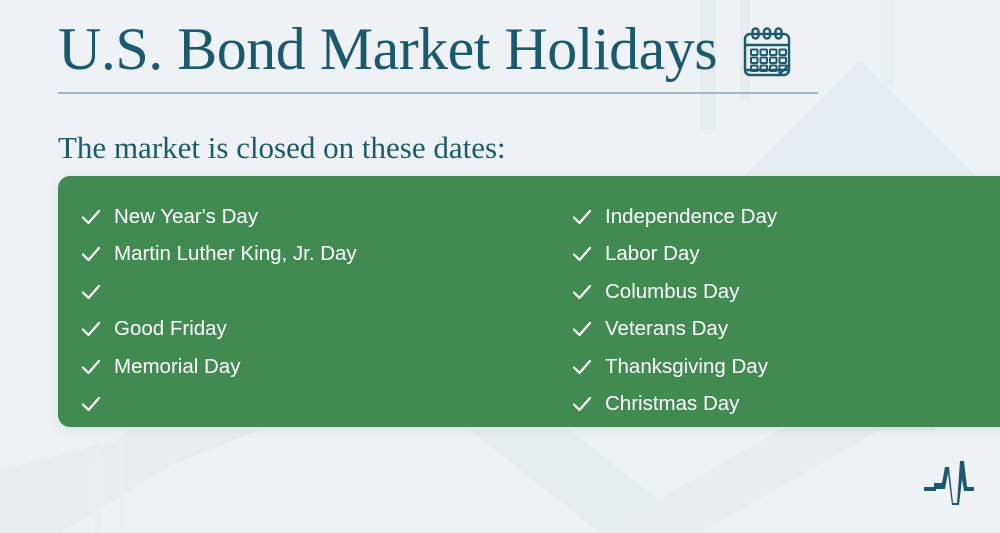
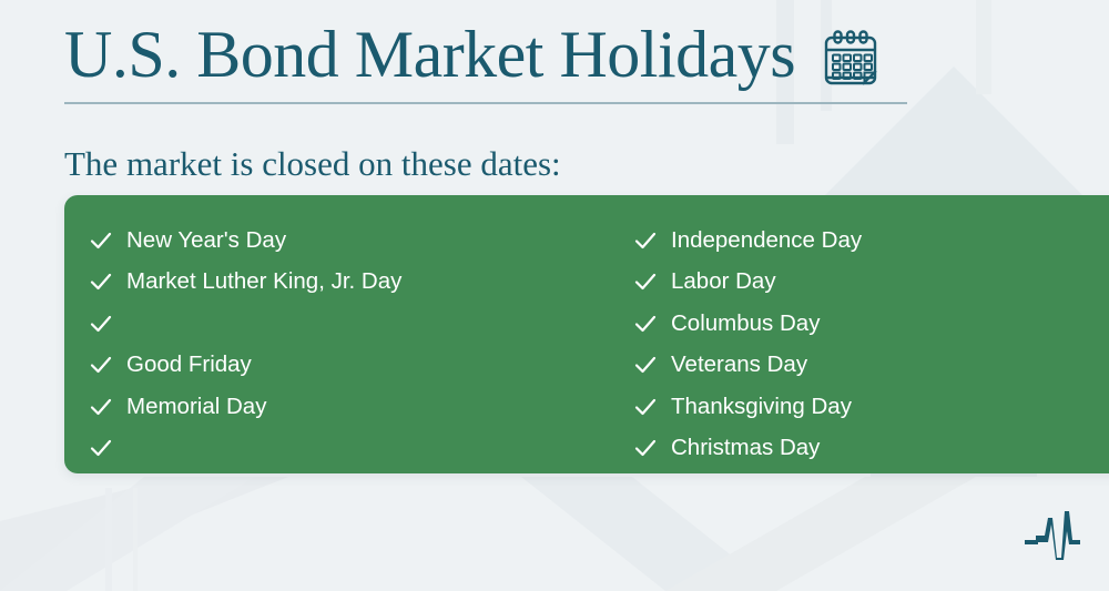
  U.S. Bond Market Holidays
  The market is closed on these dates:
  New Year's Day
- Martin Luther King, Jr. Day
+ Market Luther King, Jr. Day
  Good Friday
  Memorial Day
  Independence Day
  Labor Day
  Columbus Day
  Veterans Day
  Thanksgiving Day
  Christmas Day
